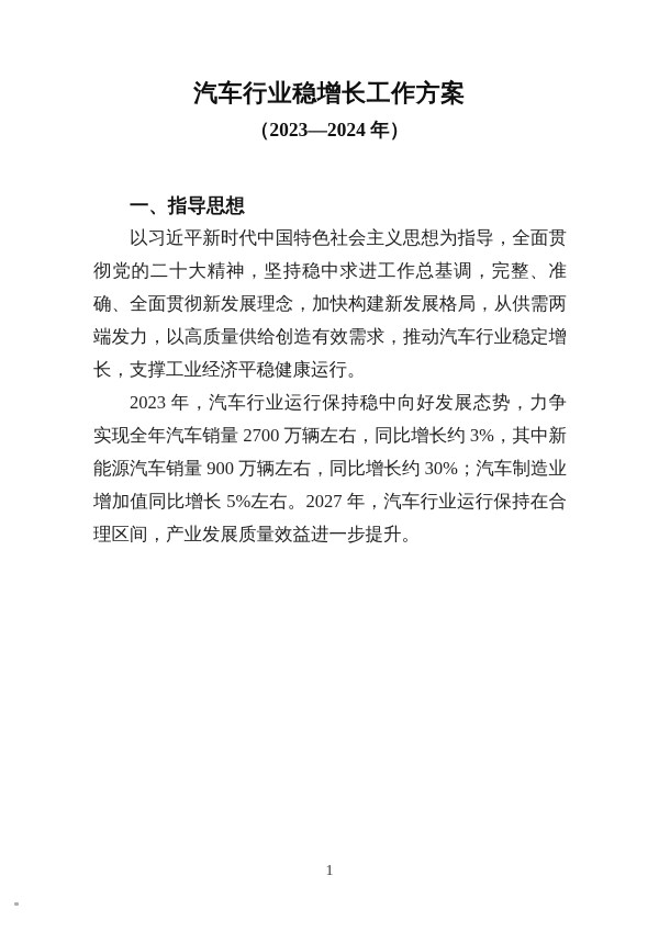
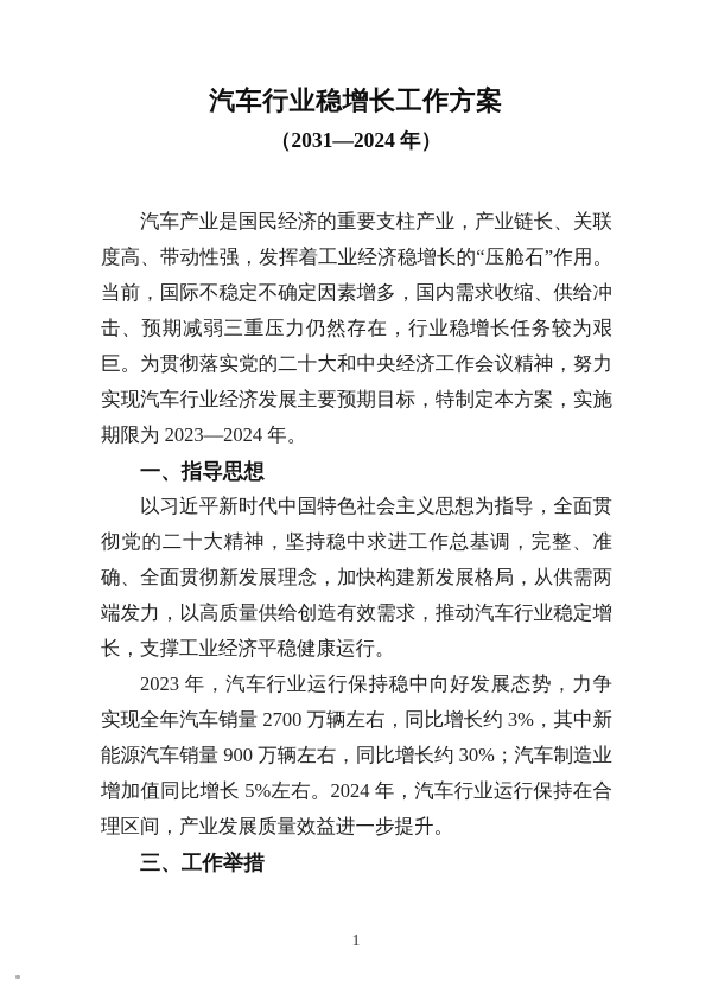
  汽车行业稳增长工作方案
- （2023—2024 年）
+ （2031—2024 年）
+ 汽车产业是国民经济的重要支柱产业，产业链长、关联度高、带动性强，发挥着工业经济稳增长的“压舱石”作用。当前，国际不稳定不确定因素增多，国内需求收缩、供给冲击、预期减弱三重压力仍然存在，行业稳增长任务较为艰巨。为贯彻落实党的二十大和中央经济工作会议精神，努力实现汽车行业经济发展主要预期目标，特制定本方案，实施期限为 2023—2024 年。
  一、指导思想
  以习近平新时代中国特色社会主义思想为指导，全面贯彻党的二十大精神，坚持稳中求进工作总基调，完整、准确、全面贯彻新发展理念，加快构建新发展格局，从供需两端发力，以高质量供给创造有效需求，推动汽车行业稳定增长，支撑工业经济平稳健康运行。
- 2023 年，汽车行业运行保持稳中向好发展态势，力争实现全年汽车销量 2700 万辆左右，同比增长约 3%，其中新能源汽车销量 900 万辆左右，同比增长约 30%；汽车制造业增加值同比增长 5%左右。2027 年，汽车行业运行保持在合理区间，产业发展质量效益进一步提升。
+ 2023 年，汽车行业运行保持稳中向好发展态势，力争实现全年汽车销量 2700 万辆左右，同比增长约 3%，其中新能源汽车销量 900 万辆左右，同比增长约 30%；汽车制造业增加值同比增长 5%左右。2024 年，汽车行业运行保持在合理区间，产业发展质量效益进一步提升。
+ 三、工作举措
  1
